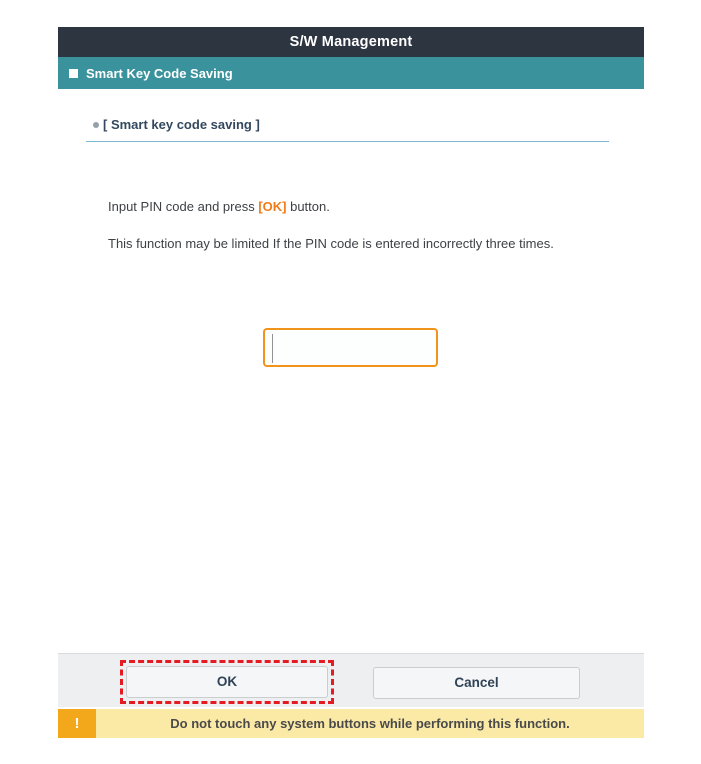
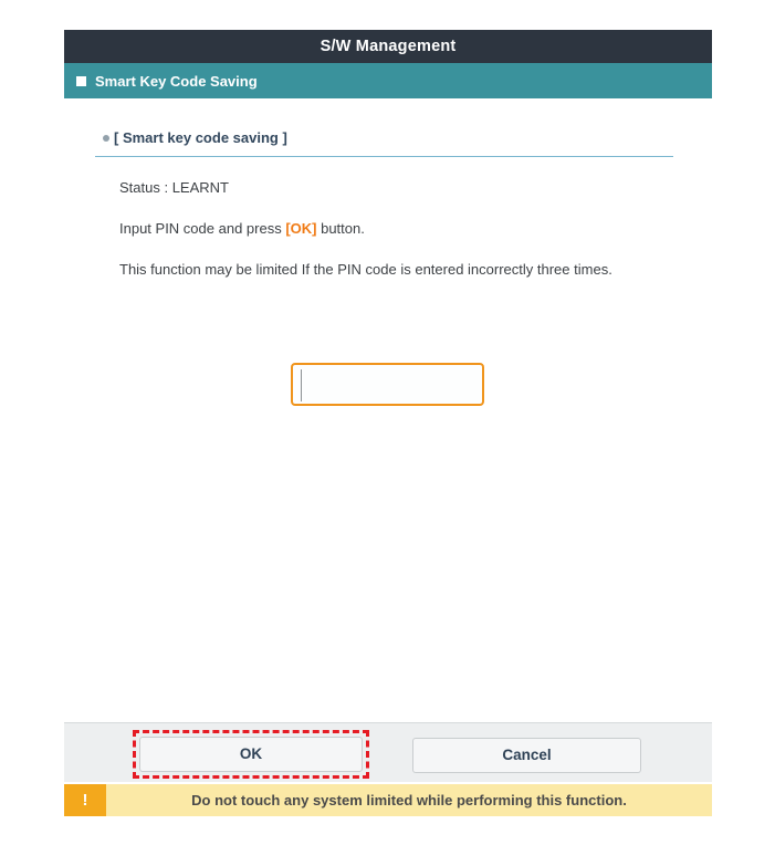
  S/W Management
  Smart Key Code Saving
  [ Smart key code saving ]
+ Status : LEARNT
  Input PIN code and press [OK] button.
  This function may be limited If the PIN code is entered incorrectly three times.
  OK
  Cancel
  !
- Do not touch any system buttons while performing this function.
+ Do not touch any system limited while performing this function.
